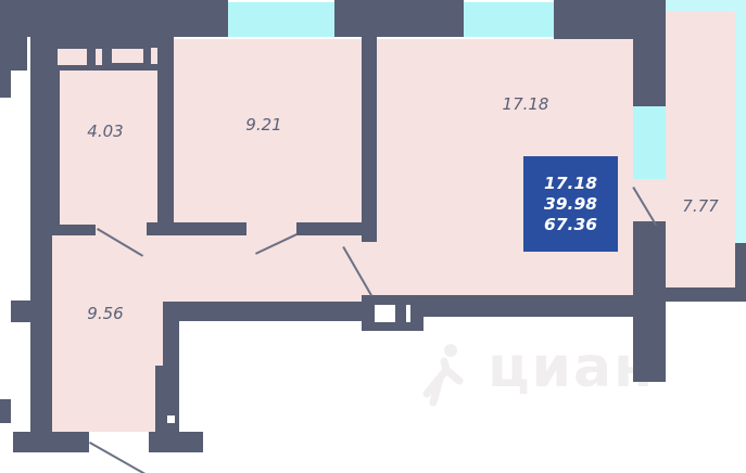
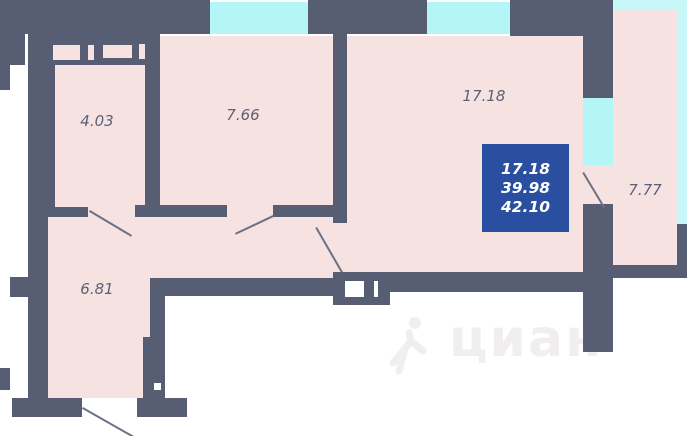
  4.03
- 9.21
+ 7.66
  17.18
  7.77
- 9.56
+ 6.81
  17.18
  39.98
- 67.36
+ 42.10
